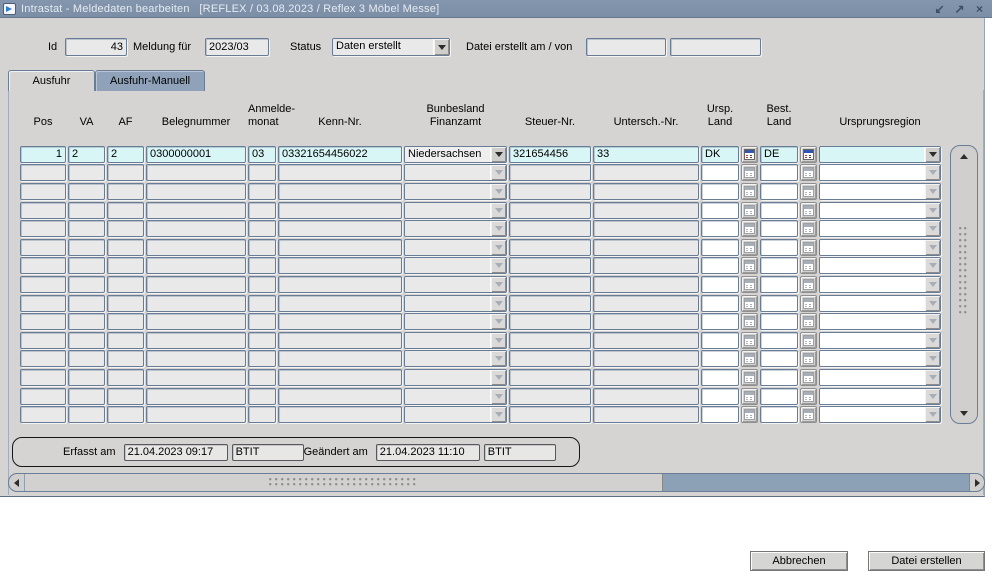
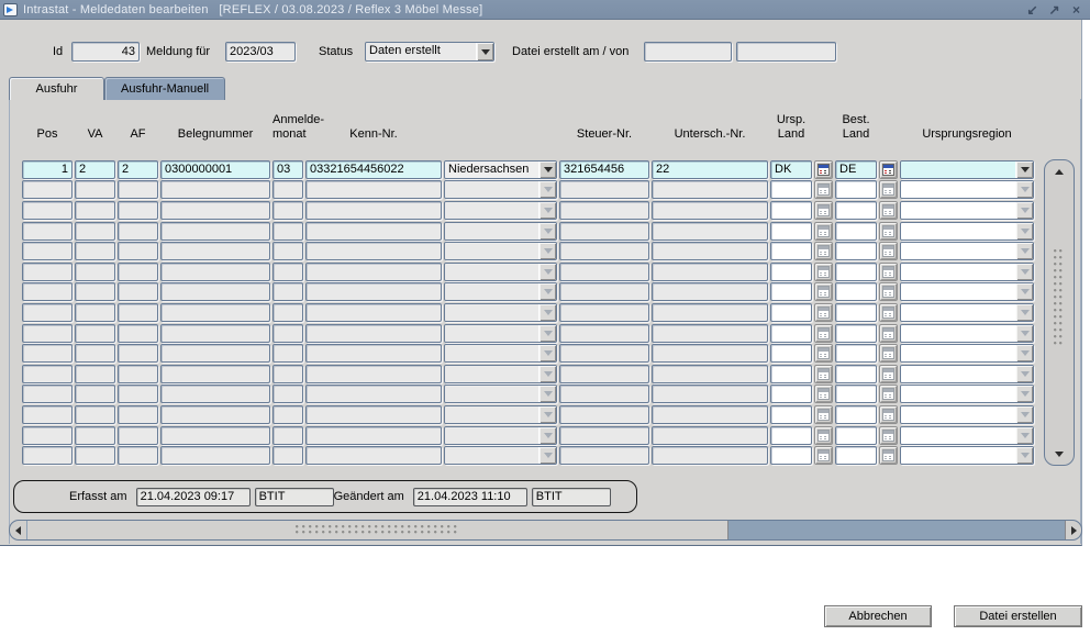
  Intrastat - Meldedaten bearbeiten [REFLEX / 03.08.2023 / Reflex 3 Möbel Messe]
  ↙
  ↗
  ×
  Id
  43
  Meldung für
  2023/03
  Status
  Daten erstellt
  Datei erstellt am / von
  Ausfuhr
  Ausfuhr-Manuell
  Pos
  VA
  AF
  Belegnummer
  mona
  Kenn-Nr.
- Bunbesland
- Finanzamt
  Steuer-Nr.
  Untersch.-Nr.
  Ursp.
  Land
  Best.
  Land
  Ursprungsregion
  1
  2
  2
  0300000001
  03
  03321654456022
  Niedersachsen
  321654456
- 33
+ 22
  DK
  DE
  Erfasst am
  21.04.2023 09:17
  BTIT
  Geändert am
  21.04.2023 11:10
  BTIT
  Abbrechen
  Datei erstellen
